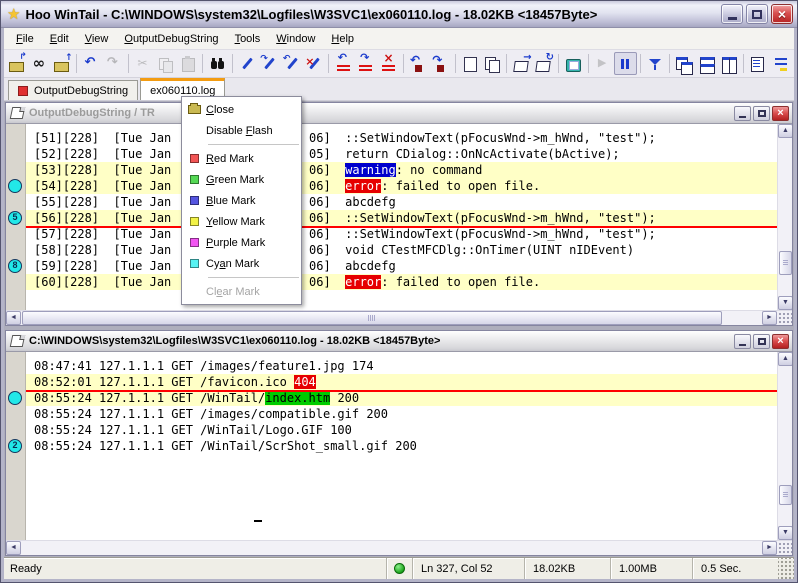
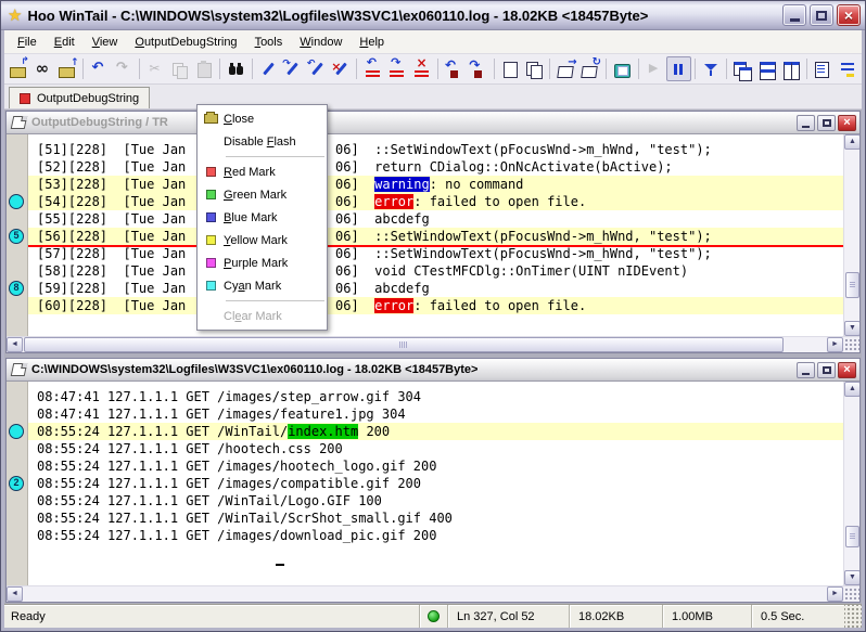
  ★
  Hoo WinTail - C:\WINDOWS\system32\Logfiles\W3SVC1\ex060110.log - 18.02KB <18457Byte>
  ×
  File
  Edit
  View
  OutputDebugString
  Tools
  Window
  Help
  OutputDebugString
- ex060110.log
  OutputDebugString / TR
  ×
  5
  8
  [51][228] [Tue Jan
  06] ::SetWindowText(pFocusWnd->m_hWnd, "test");
  [52][228] [Tue Jan
- 05] return CDialog::OnNcActivate(bActive);
+ 06] return CDialog::OnNcActivate(bActive);
  [53][228] [Tue Jan
  06] warning: no command
  [54][228] [Tue Jan
  06] error: failed to open file.
  [55][228] [Tue Jan
  06] abcdefg
  [56][228] [Tue Jan
  06] ::SetWindowText(pFocusWnd->m_hWnd, "test");
  [57][228] [Tue Jan
  06] ::SetWindowText(pFocusWnd->m_hWnd, "test");
  [58][228] [Tue Jan
  06] void CTestMFCDlg::OnTimer(UINT nIDEvent)
  [59][228] [Tue Jan
  06] abcdefg
  [60][228] [Tue Jan
  06] error: failed to open file.
  C:\WINDOWS\system32\Logfiles\W3SVC1\ex060110.log - 18.02KB <18457Byte>
  ×
  2
+ 08:47:41 127.1.1.1 GET /images/step_arrow.gif 304
- 08:47:41 127.1.1.1 GET /images/feature1.jpg 174
+ 08:47:41 127.1.1.1 GET /images/feature1.jpg 304
- 08:52:01 127.1.1.1 GET /favicon.ico 404
  08:55:24 127.1.1.1 GET /WinTail/index.htm 200
+ 08:55:24 127.1.1.1 GET /hootech.css 200
+ 08:55:24 127.1.1.1 GET /images/hootech_logo.gif 200
  08:55:24 127.1.1.1 GET /images/compatible.gif 200
  08:55:24 127.1.1.1 GET /WinTail/Logo.GIF 100
- 08:55:24 127.1.1.1 GET /WinTail/ScrShot_small.gif 200
+ 08:55:24 127.1.1.1 GET /WinTail/ScrShot_small.gif 400
+ 08:55:24 127.1.1.1 GET /images/download_pic.gif 200
  Ready
  Ln 327, Col 52
  18.02KB
  1.00MB
  0.5 Sec.
  Close
  Disable Flash
  Red Mark
  Green Mark
  Blue Mark
  Yellow Mark
  Purple Mark
  Cyan Mark
  Clear Mark
